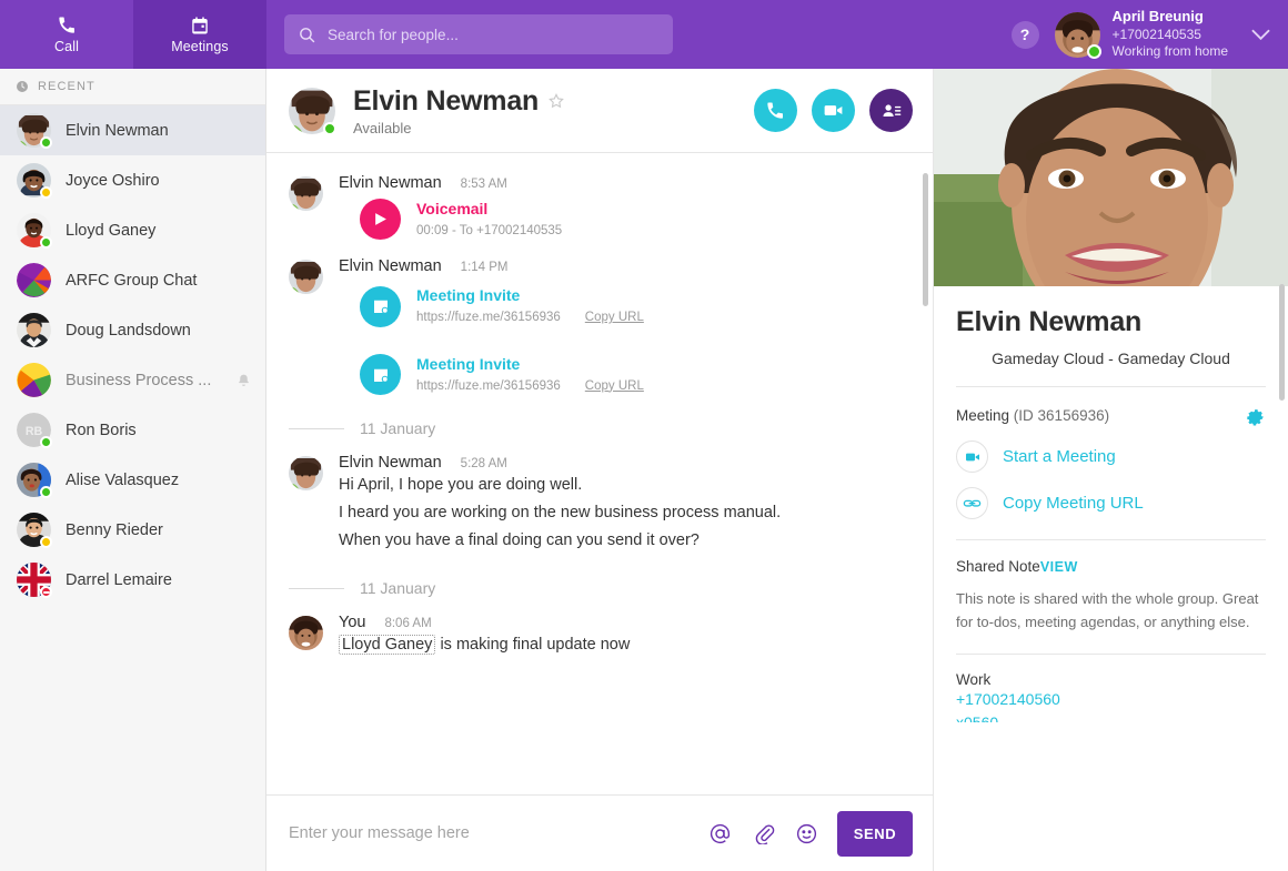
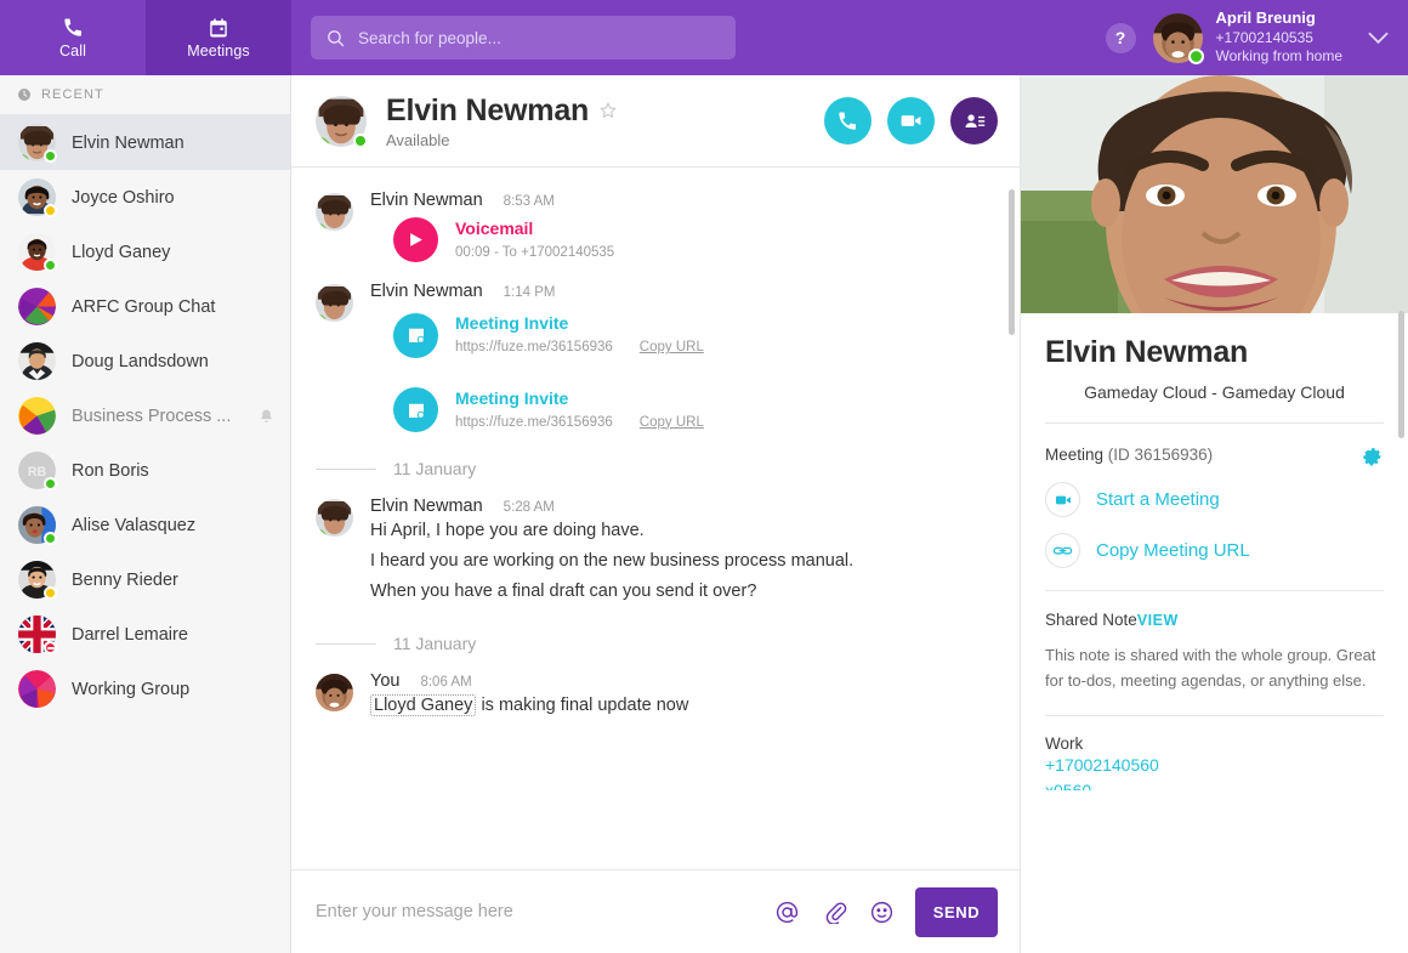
  Call
  Meetings
  Search for people...
  ?
  April Breunig
  +17002140535
  Working from home
  RECENT
  Elvin Newman
  Joyce Oshiro
  Lloyd Ganey
  ARFC Group Chat
  Doug Landsdown
  Business Process ...
  RB
  Ron Boris
  Alise Valasquez
  Benny Rieder
  Darrel Lemaire
+ Working Group
  Elvin Newman
  Available
  Elvin Newman
  8:53 AM
  Voicemail
  00:09 - To +17002140535
  Elvin Newman
  1:14 PM
  Meeting Invite
  https://fuze.me/36156936
  Copy URL
  Meeting Invite
  https://fuze.me/36156936
  Copy URL
  11 January
  Elvin Newman
  5:28 AM
- Hi April, I hope you are doing well.
+ Hi April, I hope you are doing have.
  I heard you are working on the new business process manual.
- When you have a final doing can you send it over?
+ When you have a final draft can you send it over?
  11 January
  You
  8:06 AM
  Lloyd Ganey is making final update now
  Enter your message here
  SEND
  Elvin Newman
  Gameday Cloud - Gameday Cloud
  Meeting (ID 36156936)
  Start a Meeting
  Copy Meeting URL
  Shared Note
  VIEW
  This note is shared with the whole group. Great for to-dos, meeting agendas, or anything else.
  Work
  +17002140560
